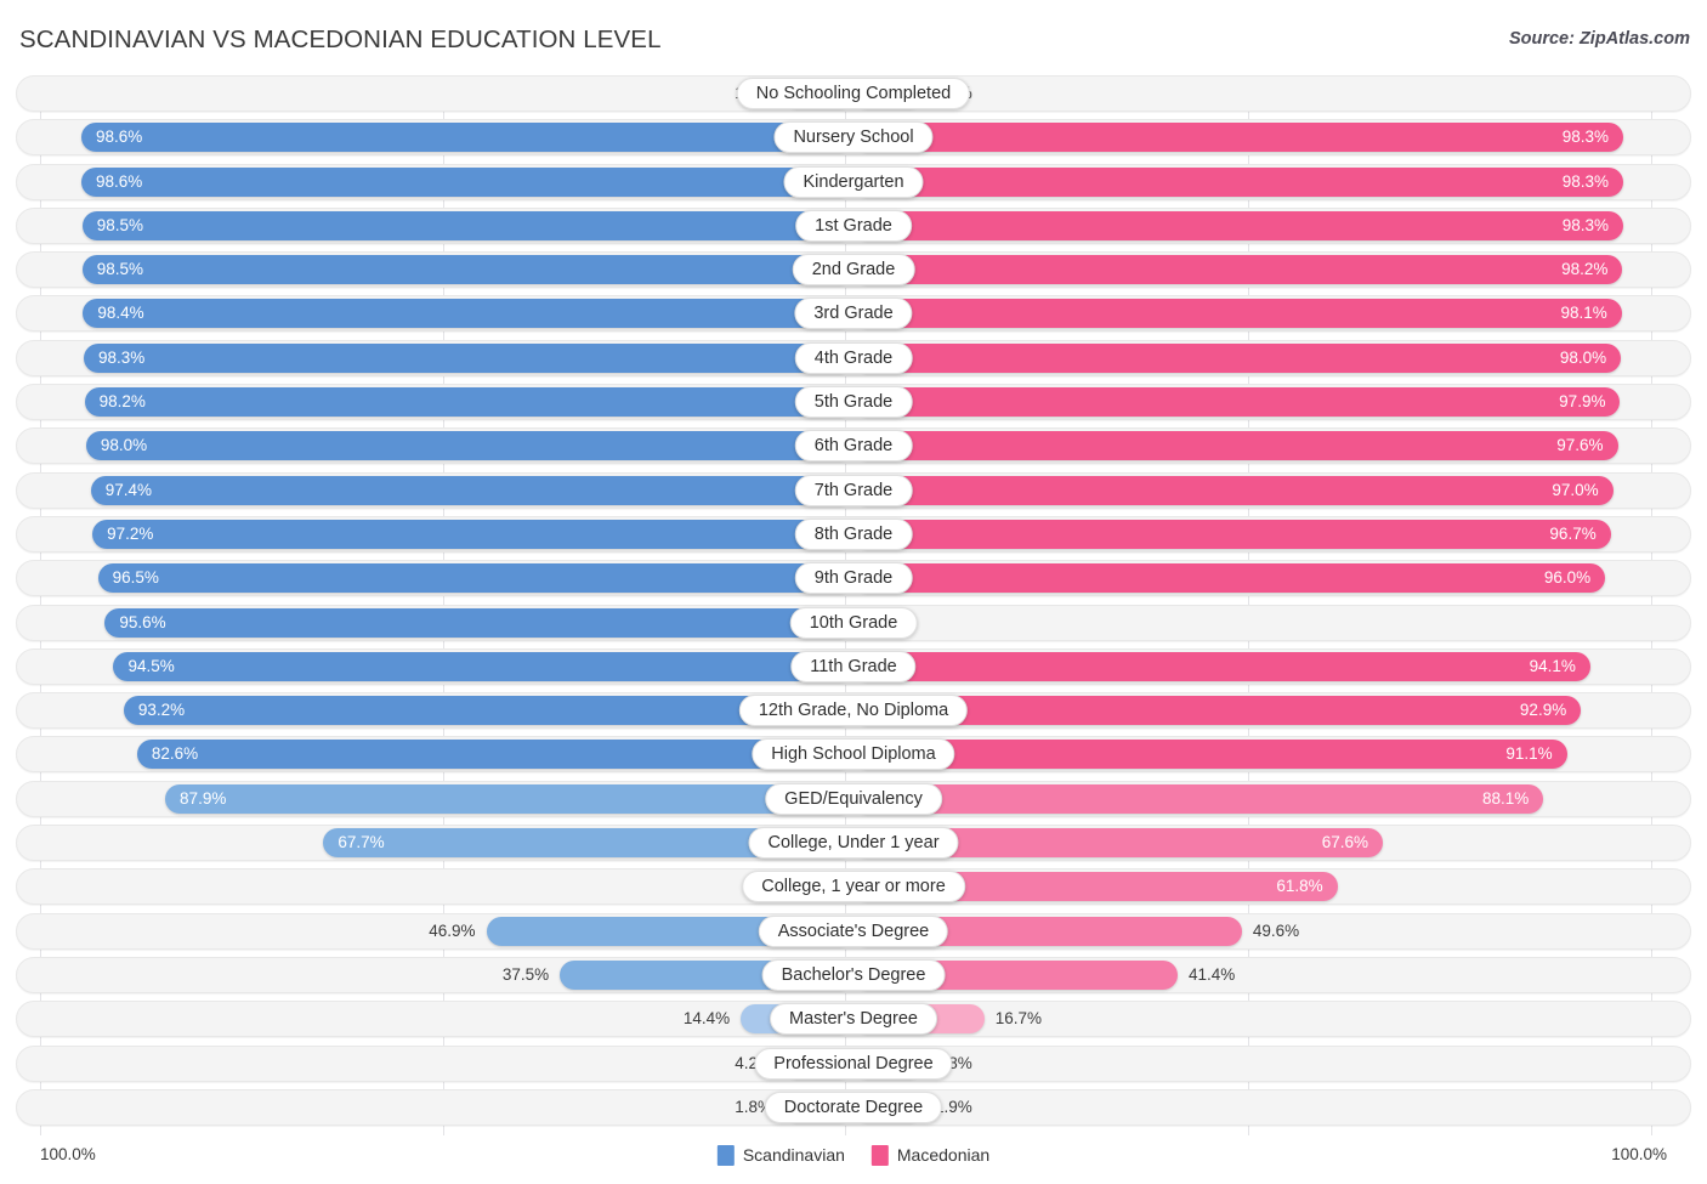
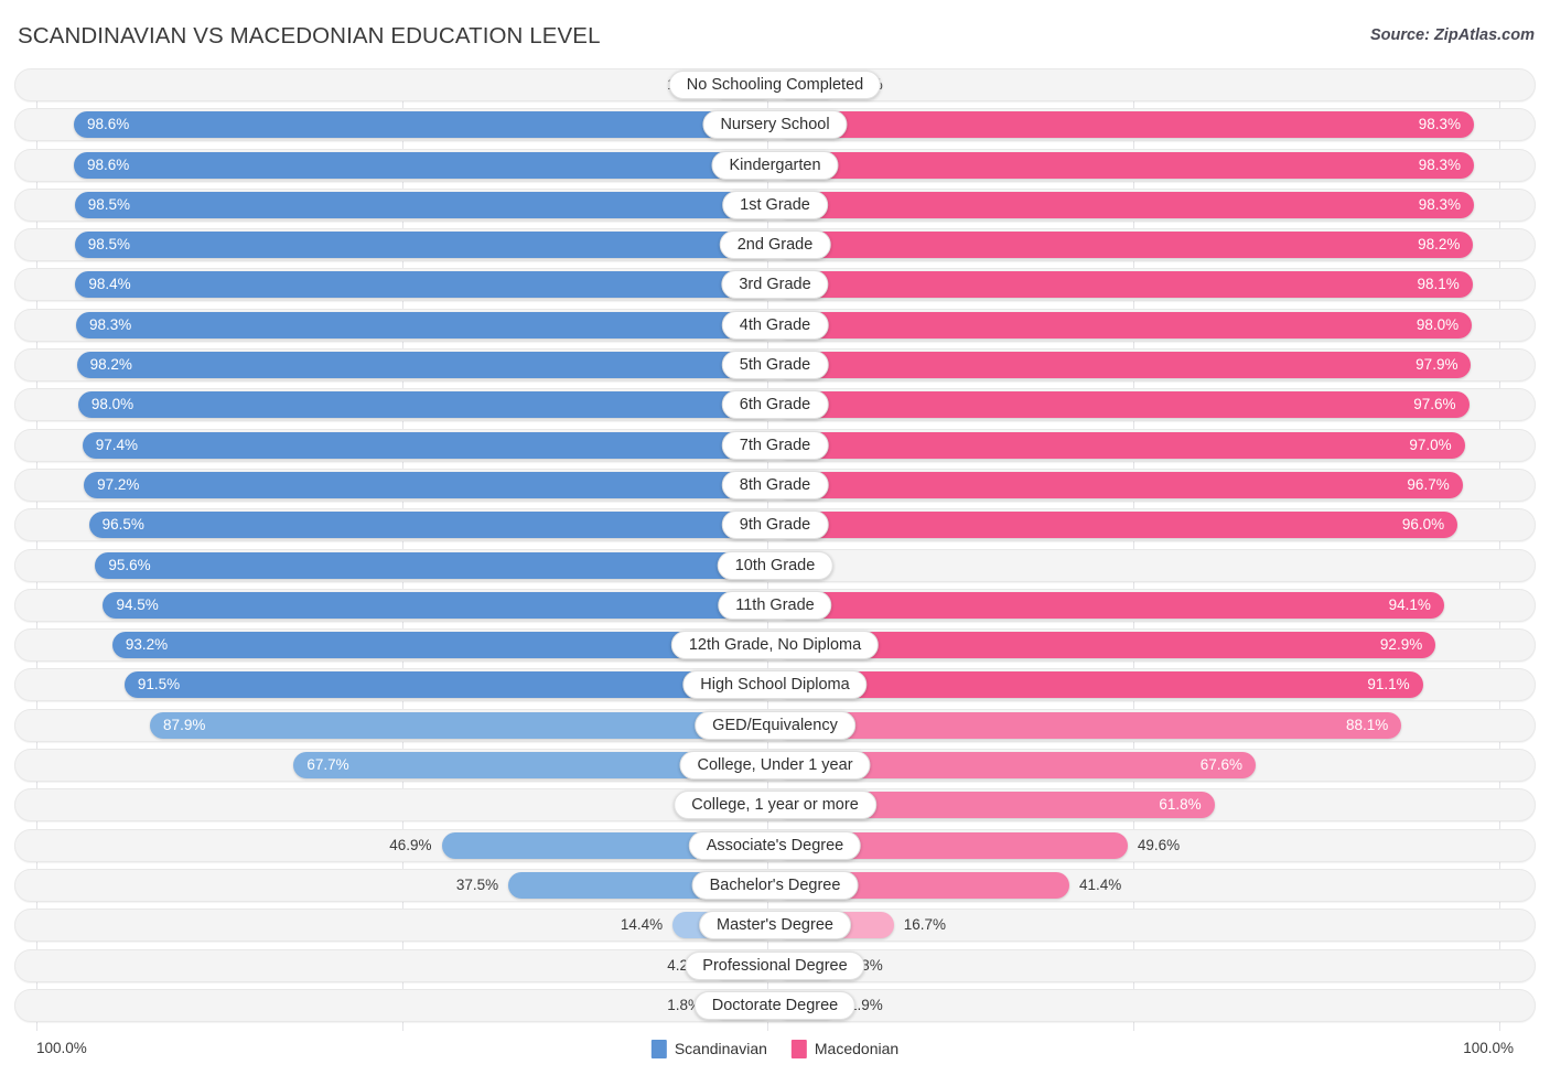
  SCANDINAVIAN VS MACEDONIAN EDUCATION LEVEL
  Source: ZipAtlas.com
  No Schooling Completed
  98.6%
  98.3%
  Nursery School
  98.6%
  98.3%
  Kindergarten
  98.5%
  98.3%
  1st Grade
  98.5%
  98.2%
  2nd Grade
  98.4%
  98.1%
  3rd Grade
  98.3%
  98.0%
  4th Grade
  98.2%
  97.9%
  5th Grade
  98.0%
  97.6%
  6th Grade
  97.4%
  97.0%
  7th Grade
  97.2%
  96.7%
  8th Grade
  96.5%
  96.0%
  9th Grade
  95.6%
  10th Grade
  94.5%
  94.1%
  11th Grade
  93.2%
  92.9%
  12th Grade, No Diploma
- 82.6%
+ 91.5%
  91.1%
  High School Diploma
  87.9%
  88.1%
  GED/Equivalency
  67.7%
  67.6%
  College, Under 1 year
  61.8%
  College, 1 year or more
  46.9%
  49.6%
  Associate's Degree
  37.5%
  41.4%
  Bachelor's Degree
  14.4%
  16.7%
  Master's Degree
  4.2
  Professional Degree
  1.8
  .9%
  Doctorate Degree
  100.0%
  Scandinavian
  Macedonian
  100.0%
